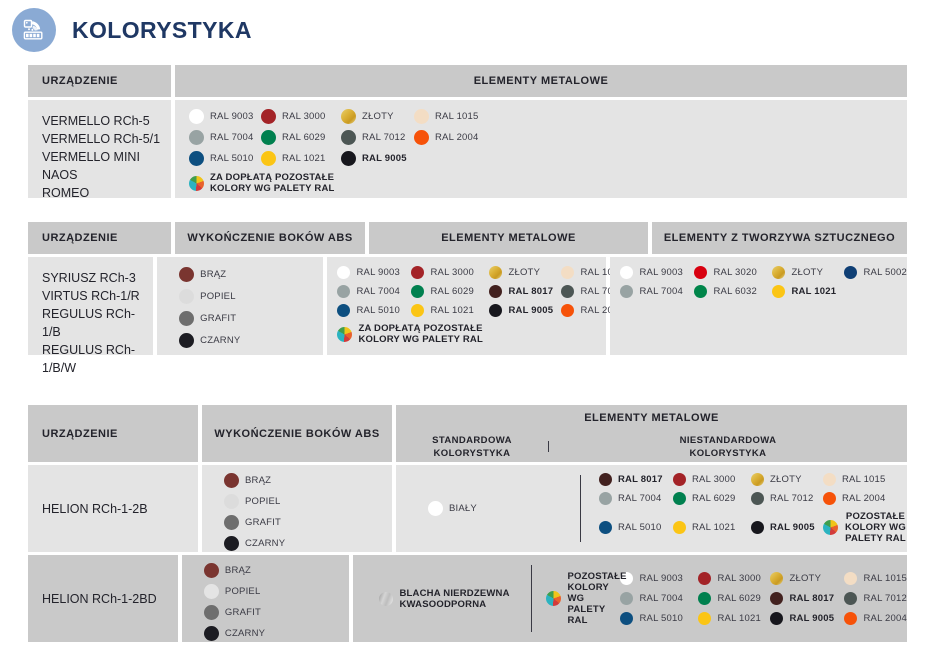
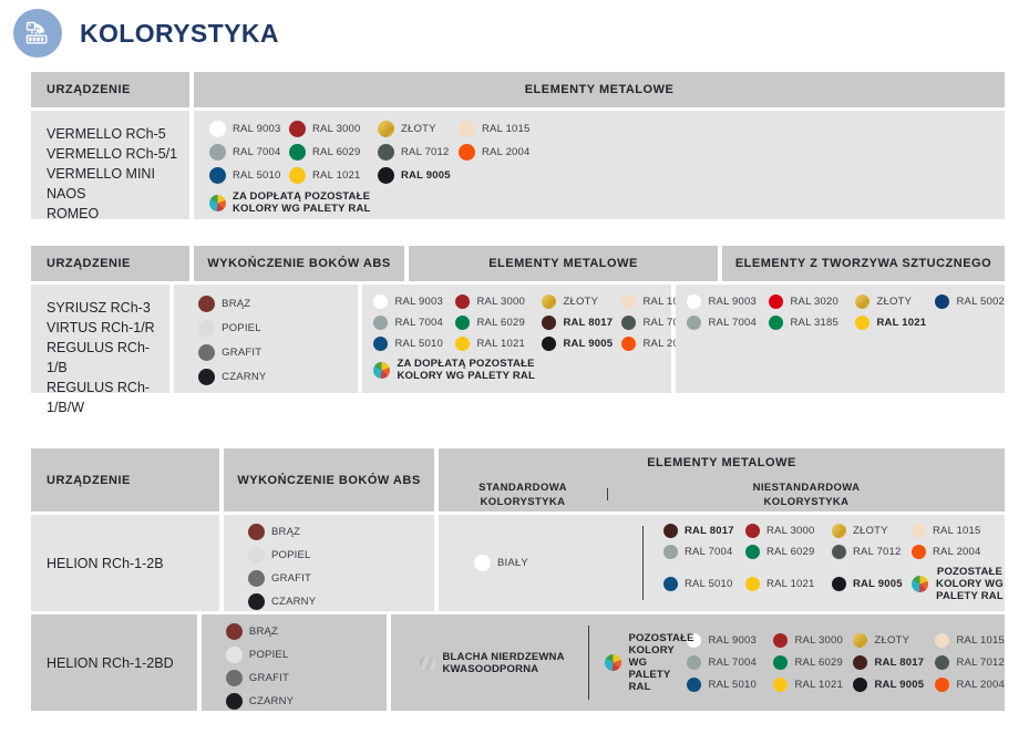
  KOLORYSTYKA
  URZĄDZENIE
  ELEMENTY METALOWE
  VERMELLO RCh-5
  VERMELLO RCh-5/1
  VERMELLO MINI
  NAOS
  ROMEO
  RAL 9003
  RAL 3000
  ZŁOTY
  RAL 1015
  RAL 7004
  RAL 6029
  RAL 7012
  RAL 2004
  RAL 5010
  RAL 1021
  RAL 9005
  ZA DOPŁATĄ POZOSTAŁE
  KOLORY WG PALETY RAL
  URZĄDZENIE
  WYKOŃCZENIE BOKÓW ABS
  ELEMENTY METALOWE
  ELEMENTY Z TWORZYWA SZTUCZNEGO
  SYRIUSZ RCh-3
  VIRTUS RCh-1/R
  REGULUS RCh-1/B
  REGULUS RCh-1/B/W
  BRĄZ
  POPIEL
  GRAFIT
  CZARNY
  RAL 9003
  RAL 3000
  ZŁOTY
  RAL 7004
  RAL 6029
  RAL 8017
  RAL 5010
  RAL 1021
  RAL 9005
  ZA DOPŁATĄ POZOSTAŁE
  KOLORY WG PALETY RAL
  RAL 9003
  RAL 3020
  ZŁOTY
  RAL 5002
  RAL 7004
- RAL 6032
+ RAL 3185
  RAL 1021
  URZĄDZENIE
  WYKOŃCZENIE BOKÓW ABS
  ELEMENTY METALOWE
  STANDARDOWA
  KOLORYSTYKA
  NIESTANDARDOWA
  KOLORYSTYKA
  HELION RCh-1-2B
  BRĄZ
  POPIEL
  GRAFIT
  CZARNY
  BIAŁY
  RAL 8017
  RAL 3000
  ZŁOTY
  RAL 1015
  RAL 7004
  RAL 6029
  RAL 7012
  RAL 2004
  RAL 5010
  RAL 1021
  RAL 9005
  POZOSTAŁE
  KOLORY WG PALETY RAL
  HELION RCh-1-2BD
  BRĄZ
  POPIEL
  GRAFIT
  CZARNY
  BLACHA NIERDZEWNA
  KWASOODPORNA
  RAL 9003
  RAL 3000
  ZŁOTY
  RAL 1015
  POZOSTAŁE
  KOLORY WG
  PALETY RAL
  RAL 7004
  RAL 6029
  RAL 8017
  RAL 7012
  RAL 5010
  RAL 1021
  RAL 9005
  RAL 2004
